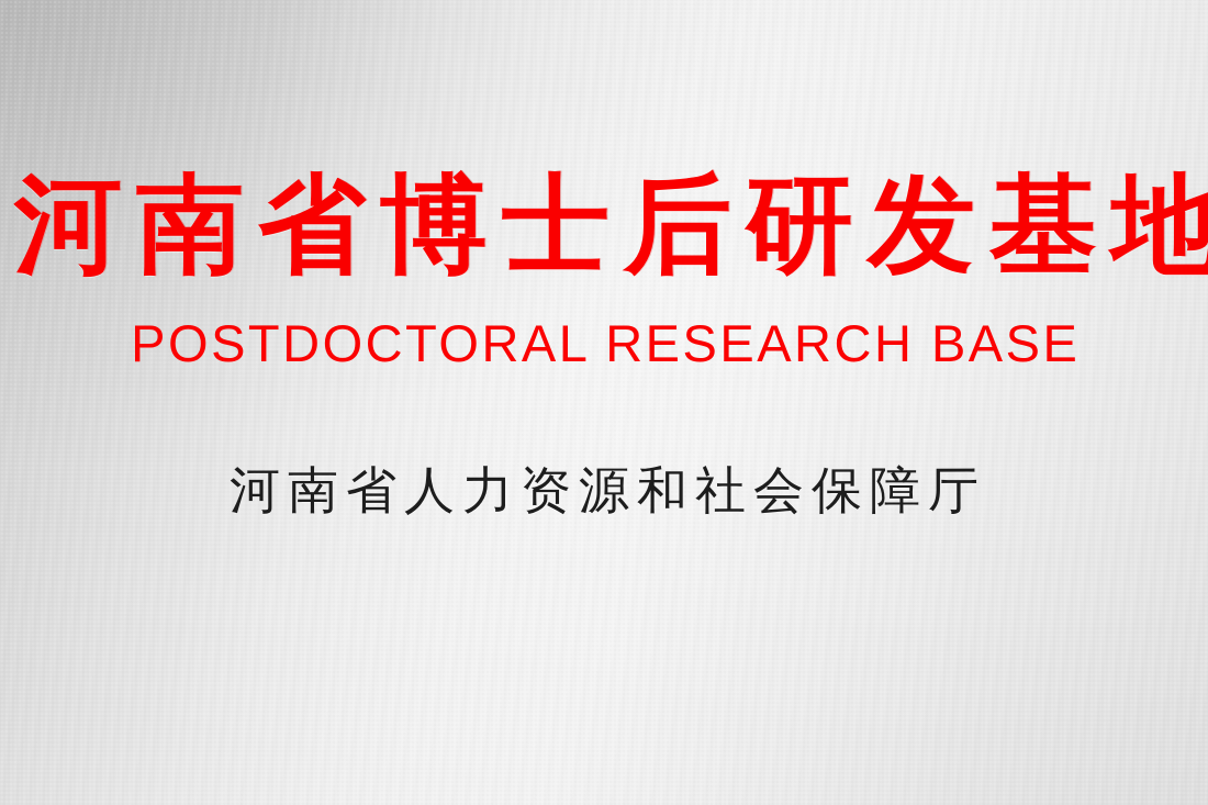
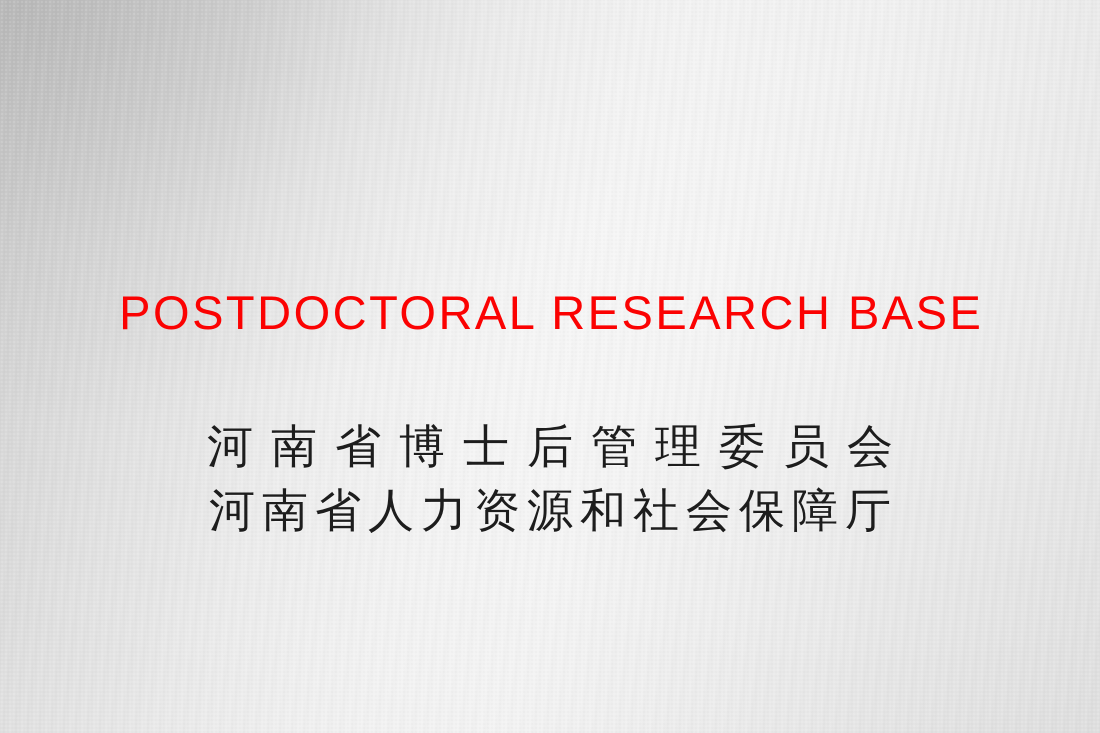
- 河南省博士后研发基地
  POSTDOCTORAL RESEARCH BASE
+ 河南省博士后管理委员会
  河南省人力资源和社会保障厅
